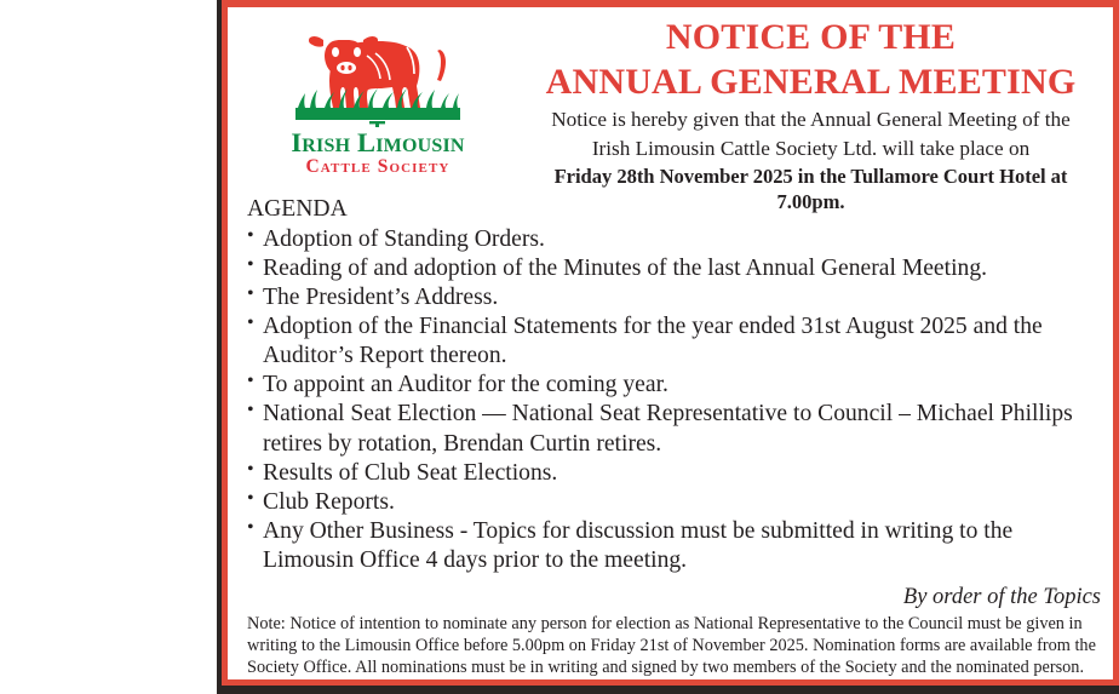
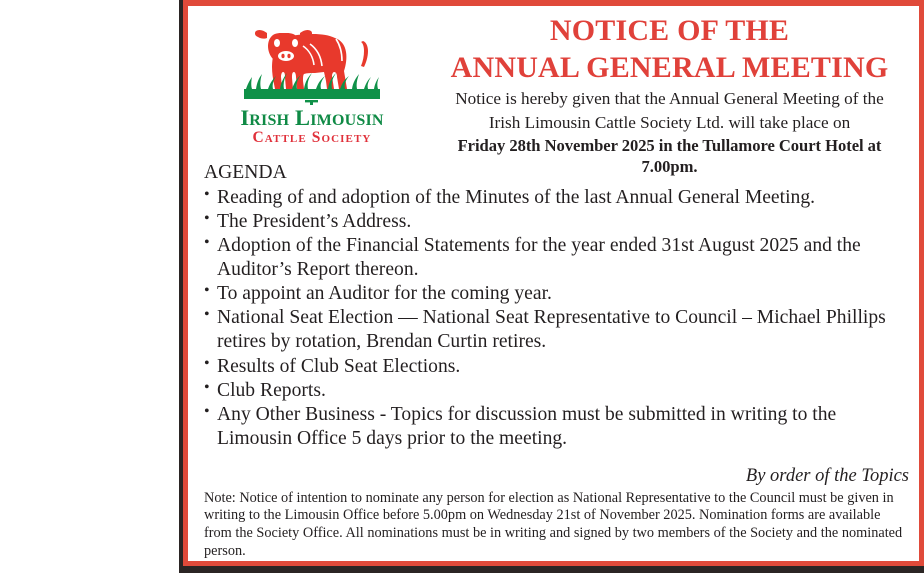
  Irish Limousin
  Cattle Society
  NOTICE OF THE
  ANNUAL GENERAL MEETING
  Notice is hereby given that the Annual General Meeting of the
  Irish Limousin Cattle Society Ltd. will take place on
  Friday 28th November 2025 in the Tullamore Court Hotel at 7.00pm.
  AGENDA
- Adoption of Standing Orders.
  Reading of and adoption of the Minutes of the last Annual General Meeting.
  The President’s Address.
  Adoption of the Financial Statements for the year ended 31st August 2025 and the Auditor’s Report thereon.
  To appoint an Auditor for the coming year.
  National Seat Election — National Seat Representative to Council – Michael Phillips retires by rotation, Brendan Curtin retires.
  Results of Club Seat Elections.
  Club Reports.
- Any Other Business - Topics for discussion must be submitted in writing to the Limousin Office 4 days prior to the meeting.
+ Any Other Business - Topics for discussion must be submitted in writing to the Limousin Office 5 days prior to the meeting.
  By order of the Topics
- Note: Notice of intention to nominate any person for election as National Representative to the Council must be given in writing to the Limousin Office before 5.00pm on Friday 21st of November 2025. Nomination forms are available from the Society Office. All nominations must be in writing and signed by two members of the Society and the nominated person.
+ Note: Notice of intention to nominate any person for election as National Representative to the Council must be given in writing to the Limousin Office before 5.00pm on Wednesday 21st of November 2025. Nomination forms are available from the Society Office. All nominations must be in writing and signed by two members of the Society and the nominated person.
